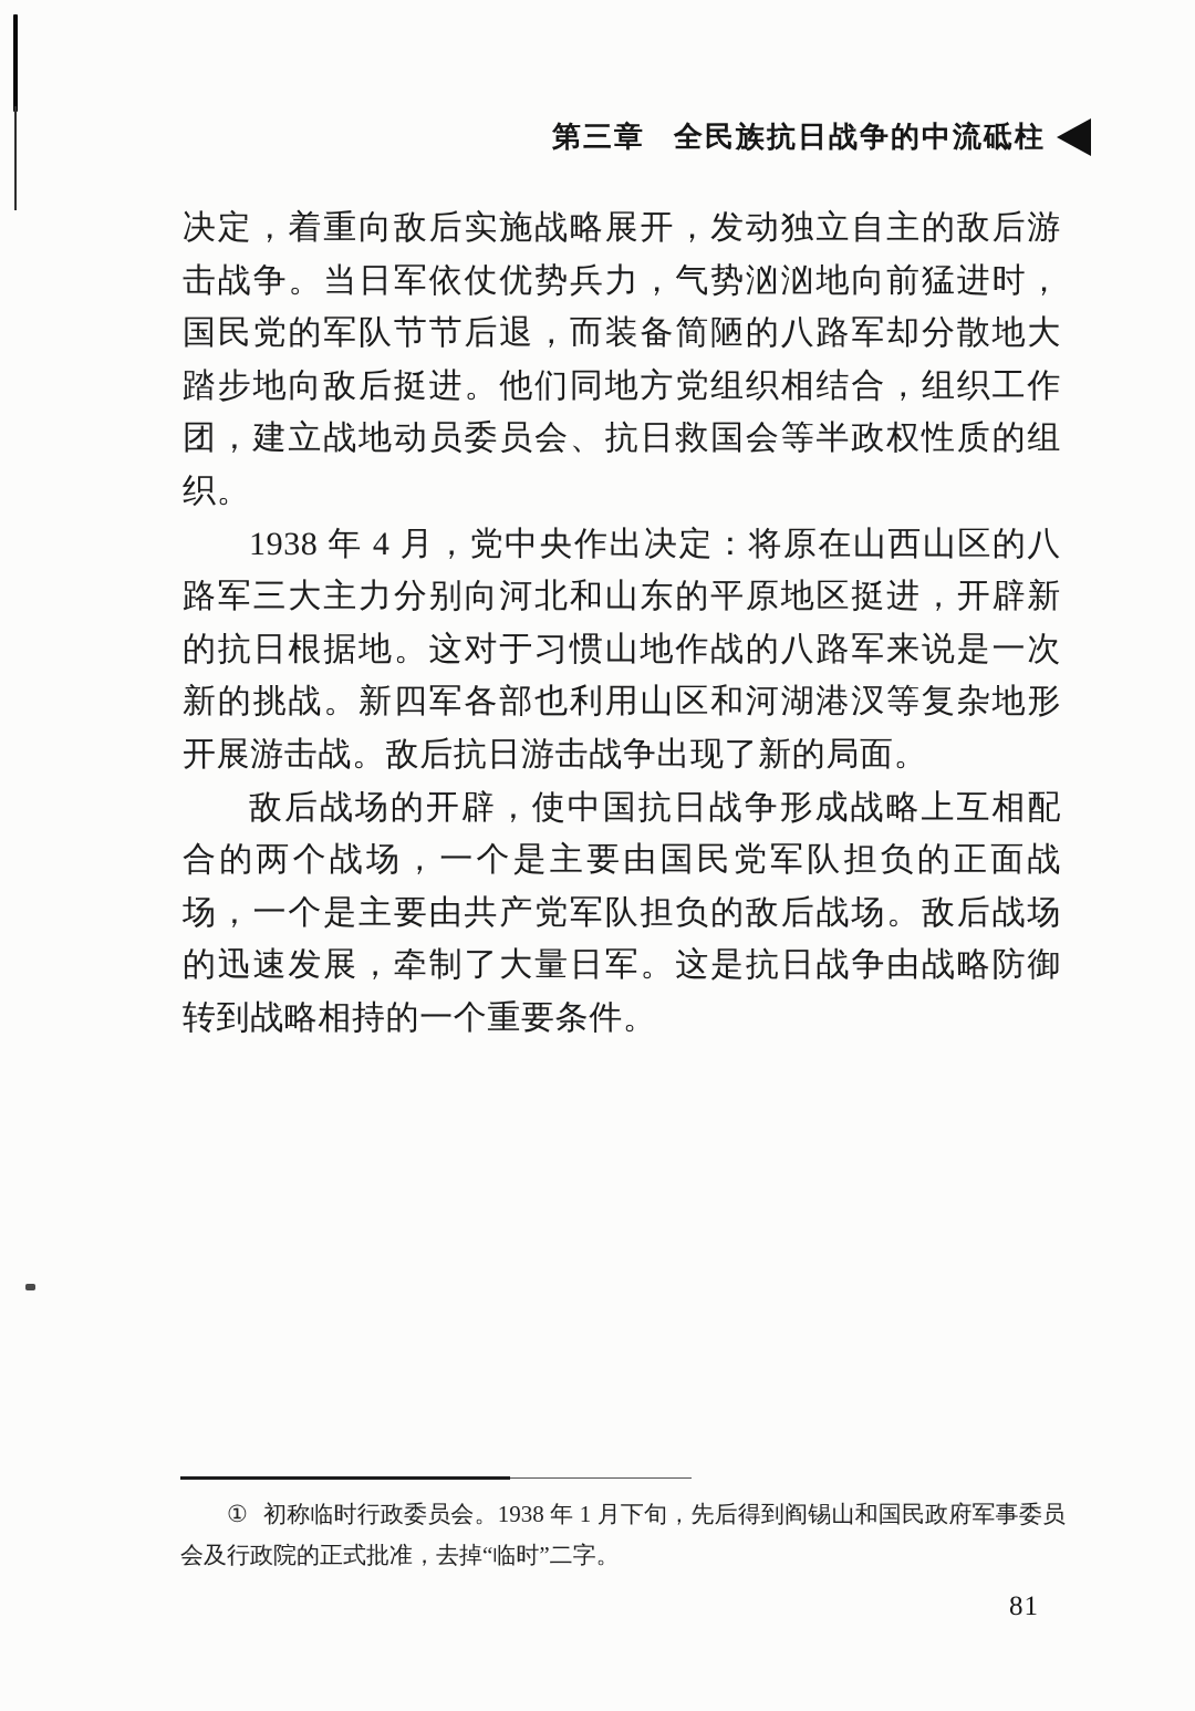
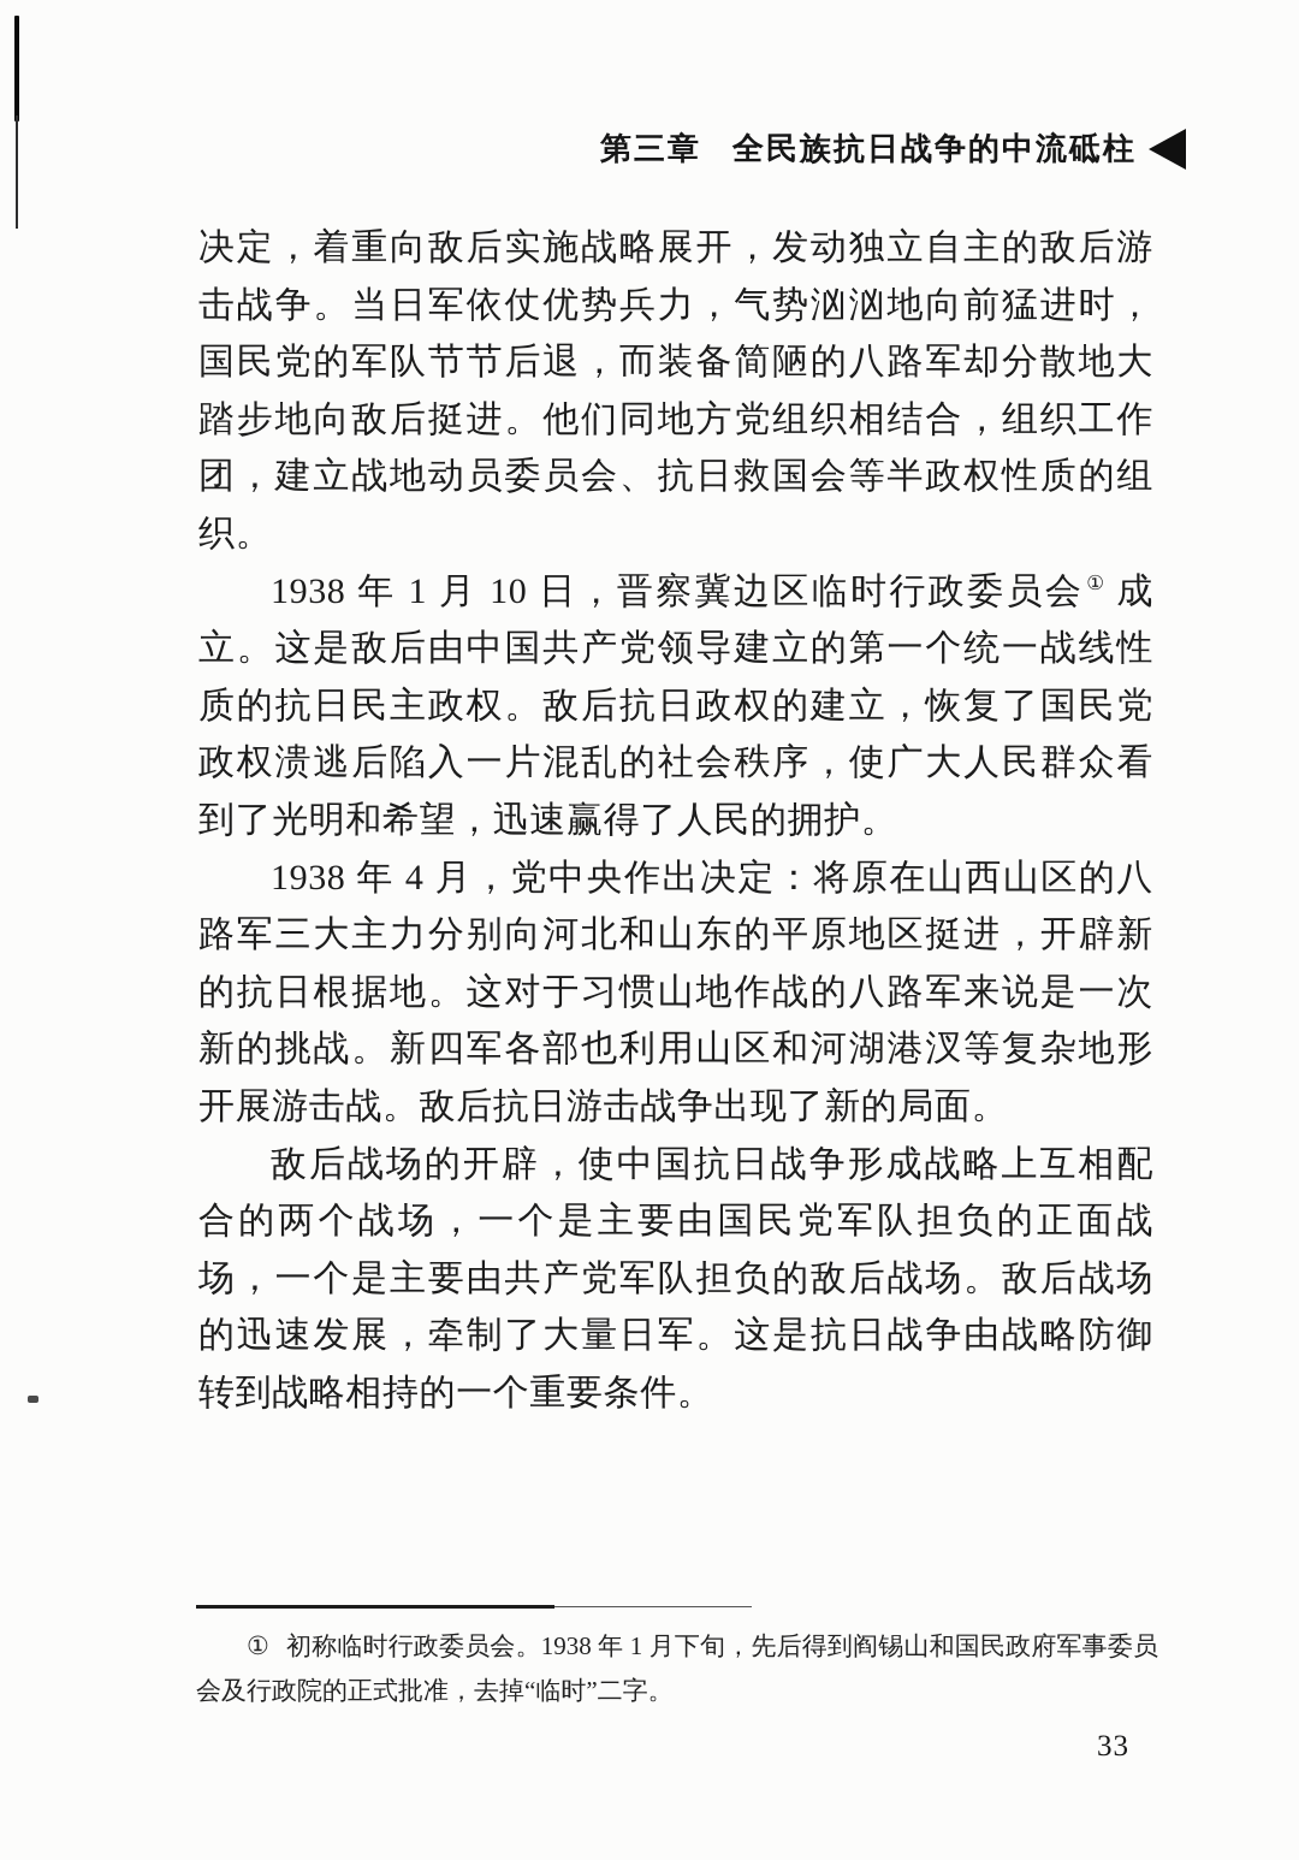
  第三章
  全民族抗日战争的中流砥柱
  决定，着重向敌后实施战略展开，发动独立自主的敌后游击战争。当日军依仗优势兵力，气势汹汹地向前猛进时，国民党的军队节节后退，而装备简陋的八路军却分散地大踏步地向敌后挺进。他们同地方党组织相结合，组织工作团，建立战地动员委员会、抗日救国会等半政权性质的组织。
+ 1938 年 1 月 10 日，晋察冀边区临时行政委员会① 成立。这是敌后由中国共产党领导建立的第一个统一战线性质的抗日民主政权。敌后抗日政权的建立，恢复了国民党政权溃逃后陷入一片混乱的社会秩序，使广大人民群众看到了光明和希望，迅速赢得了人民的拥护。
  1938 年 4 月，党中央作出决定：将原在山西山区的八路军三大主力分别向河北和山东的平原地区挺进，开辟新的抗日根据地。这对于习惯山地作战的八路军来说是一次新的挑战。新四军各部也利用山区和河湖港汊等复杂地形开展游击战。敌后抗日游击战争出现了新的局面。
  敌后战场的开辟，使中国抗日战争形成战略上互相配合的两个战场，一个是主要由国民党军队担负的正面战场，一个是主要由共产党军队担负的敌后战场。敌后战场的迅速发展，牵制了大量日军。这是抗日战争由战略防御转到战略相持的一个重要条件。
  ① 初称临时行政委员会。1938 年 1 月下旬，先后得到阎锡山和国民政府军事委员会及行政院的正式批准，去掉“临时”二字。
- 81
+ 33
